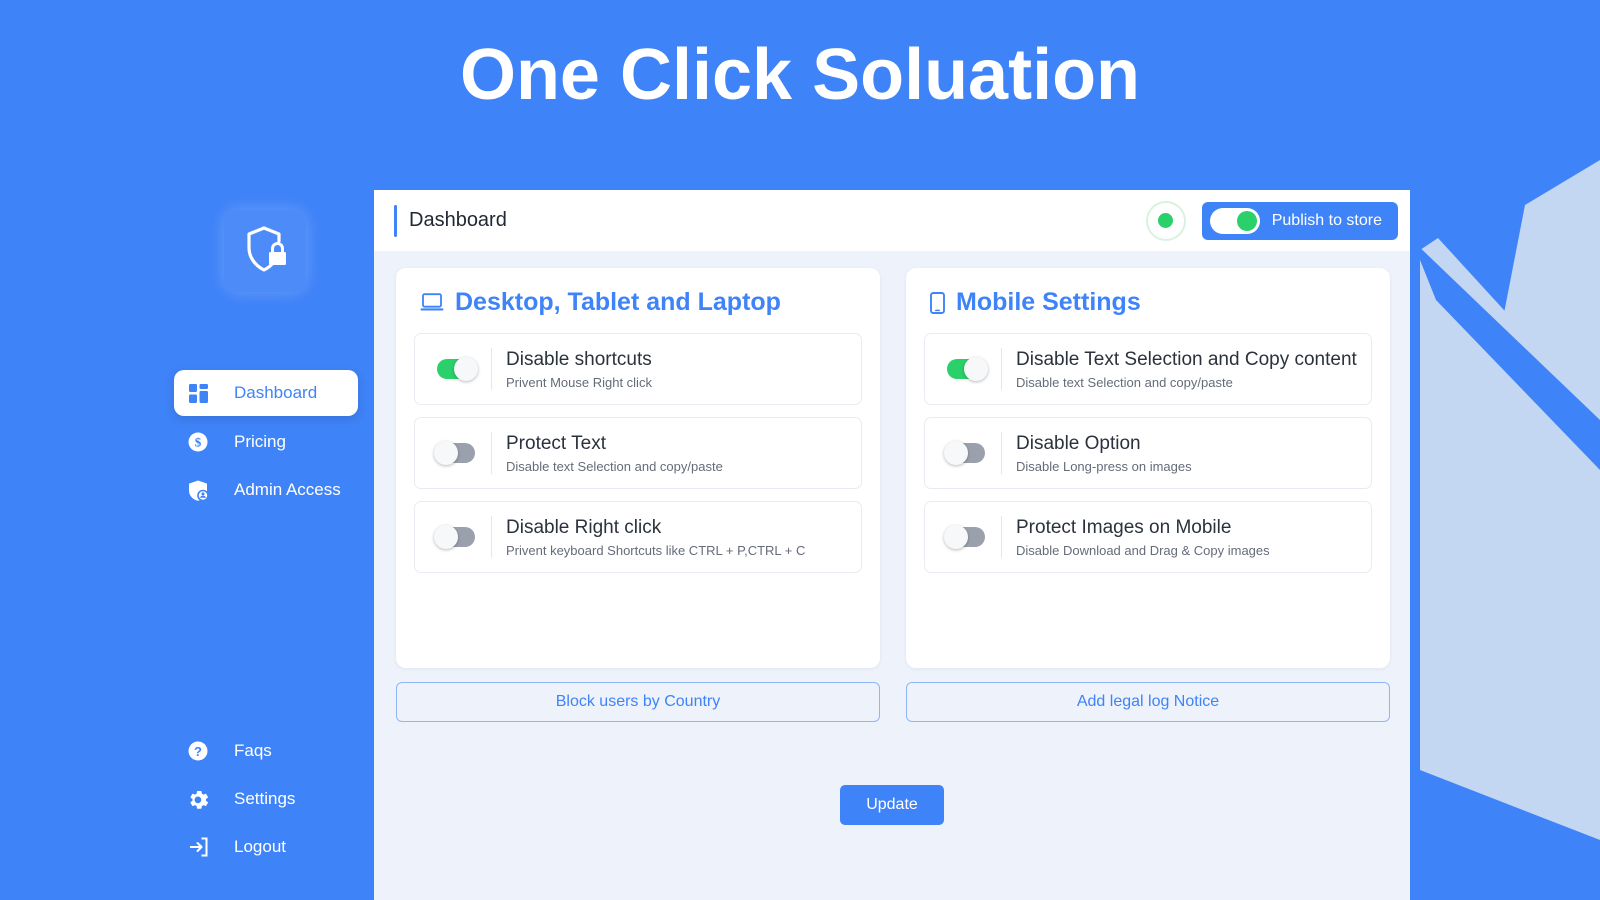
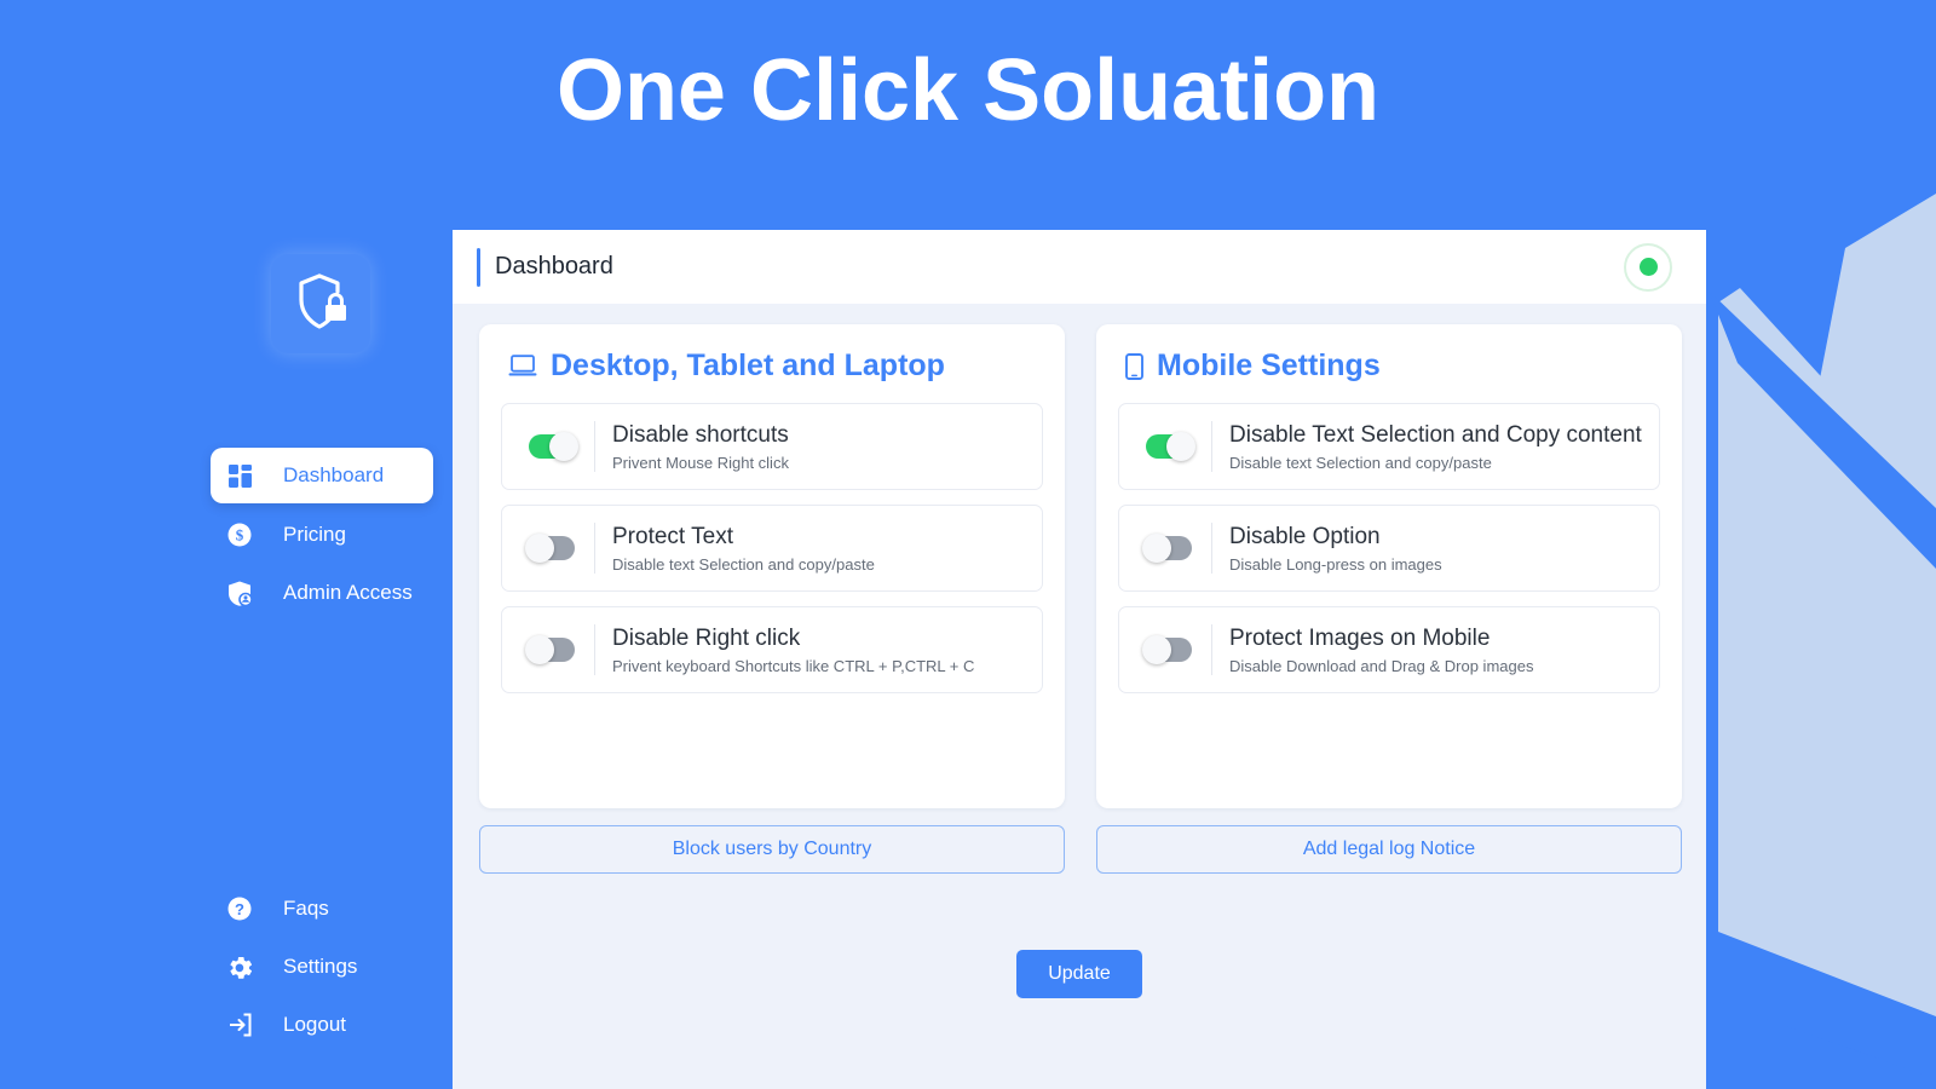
  One Click Soluation
  Dashboard
  $
  Pricing
  Admin Access
  ?
  Faqs
  Settings
  Logout
  Dashboard
- Publish to store
  Desktop, Tablet and Laptop
  Disable shortcuts
  Privent Mouse Right click
  Protect Text
  Disable text Selection and copy/paste
  Disable Right click
  Privent keyboard Shortcuts like CTRL + P,CTRL + C
  Block users by Country
  Mobile Settings
  Disable Text Selection and Copy content
  Disable text Selection and copy/paste
  Disable Option
  Disable Long-press on images
  Protect Images on Mobile
- Disable Download and Drag & Copy images
+ Disable Download and Drag & Drop images
  Add legal log Notice
  Update
